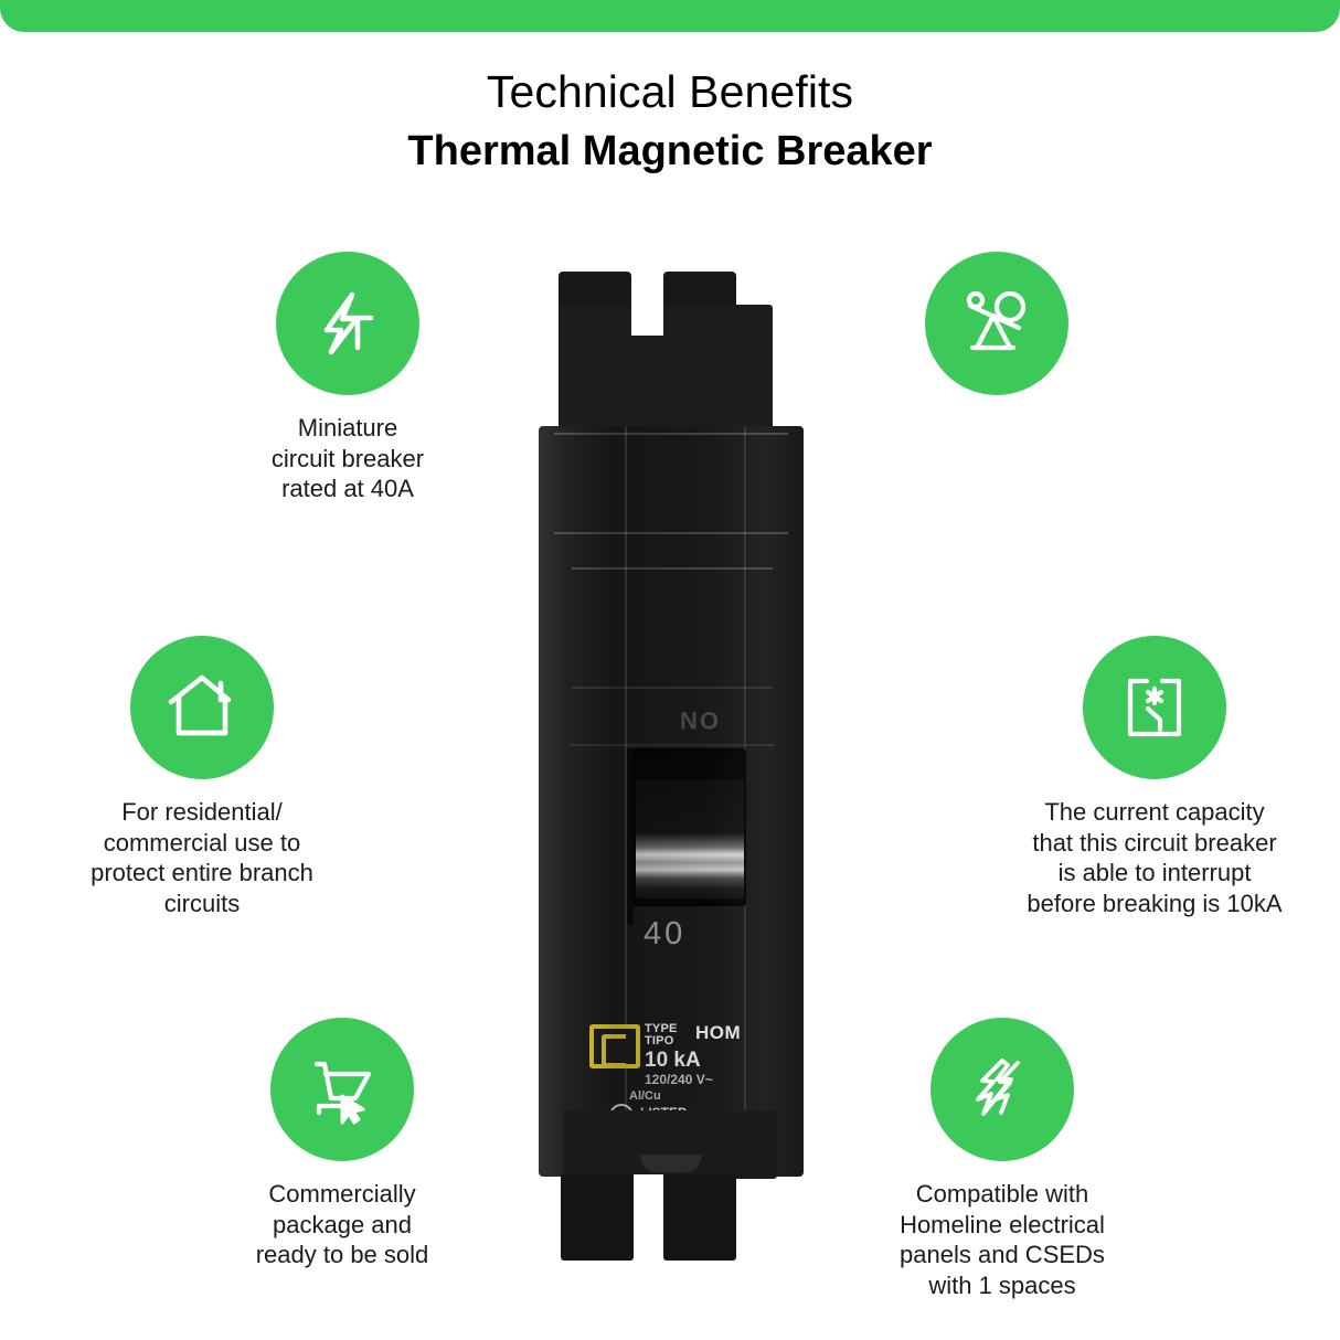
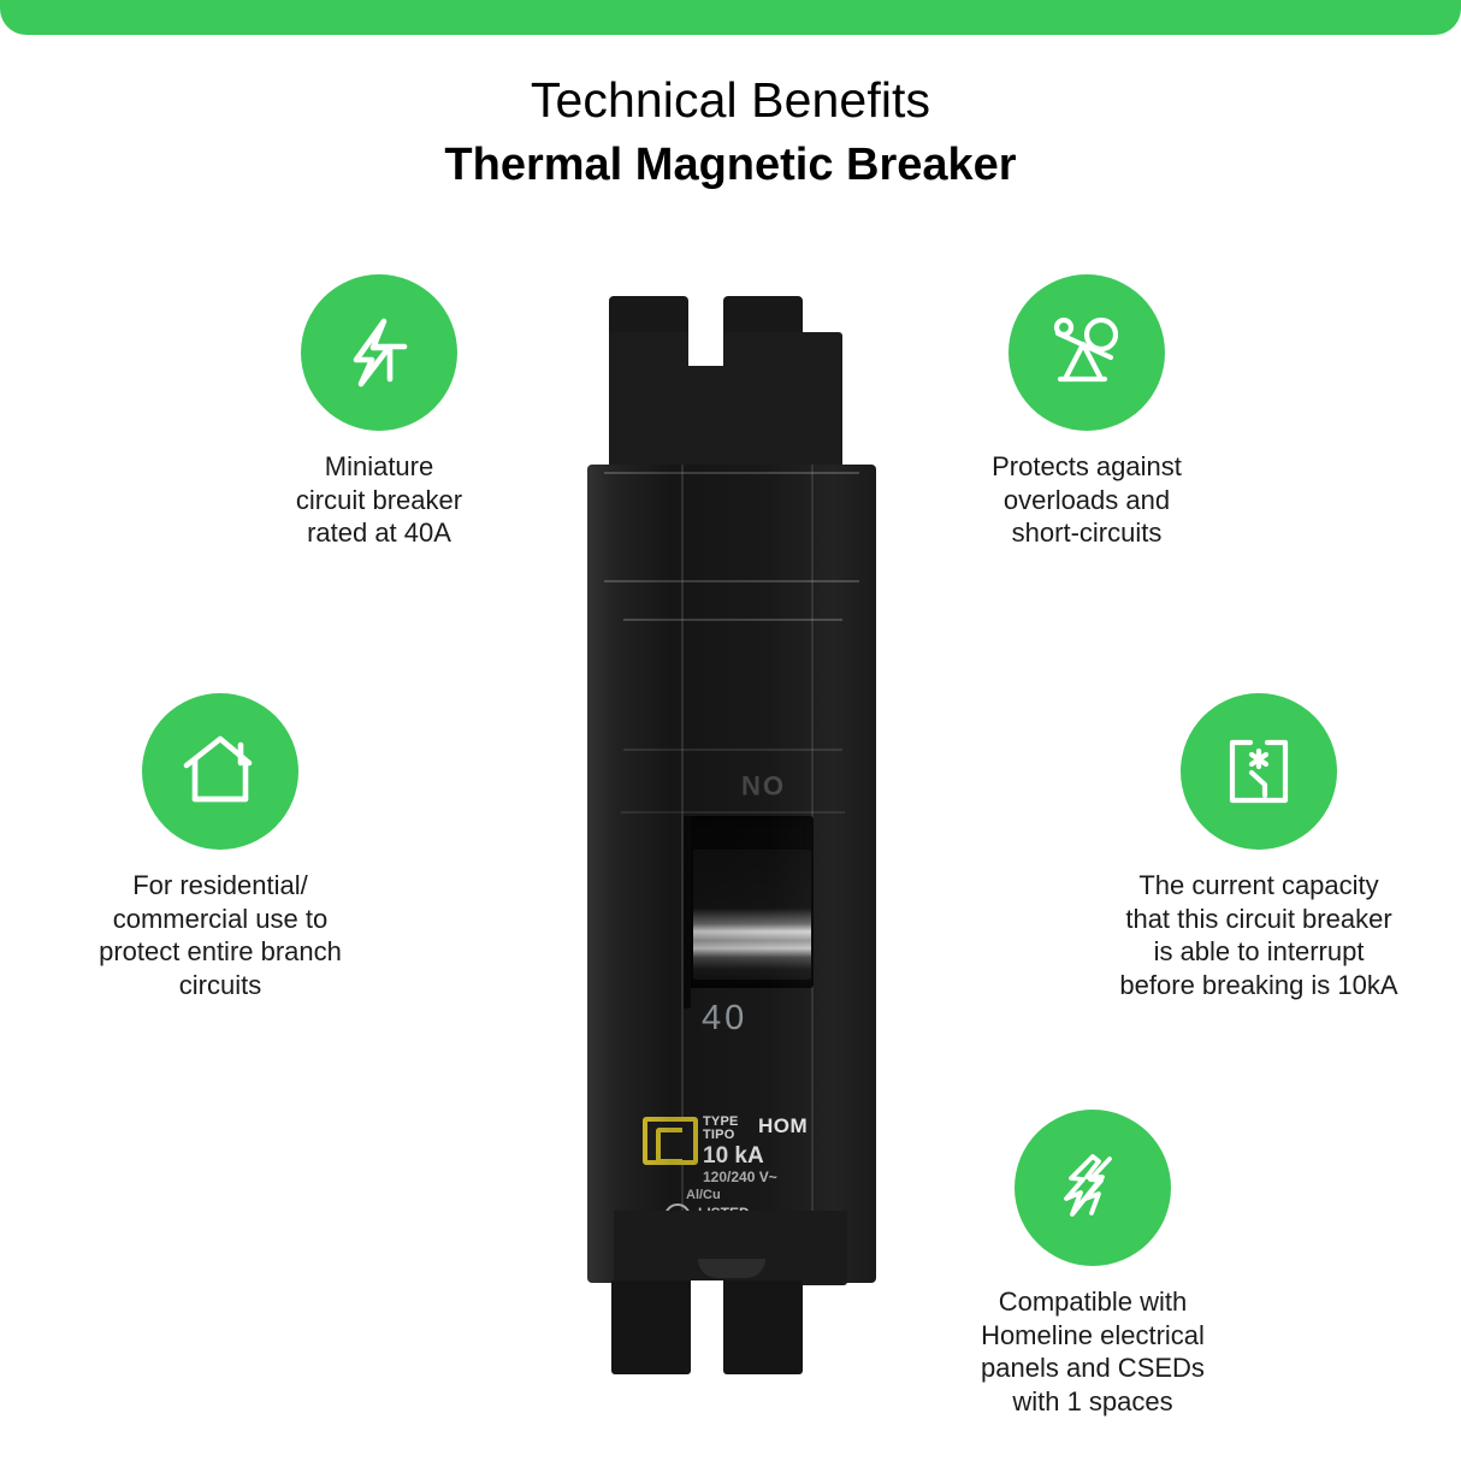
  Technical Benefits
  Thermal Magnetic Breaker
  Miniature
  circuit breaker
  rated at 40A
+ Protects against
+ overloads and
+ short-circuits
  For residential/
  commercial use to
  protect entire branch
  circuits
  The current capacity
  that this circuit breaker
  is able to interrupt
  before breaking is 10kA
- Commercially
- package and
- ready to be sold
  Compatible with
  Homeline electrical
  panels and CSEDs
  with 1 spaces
